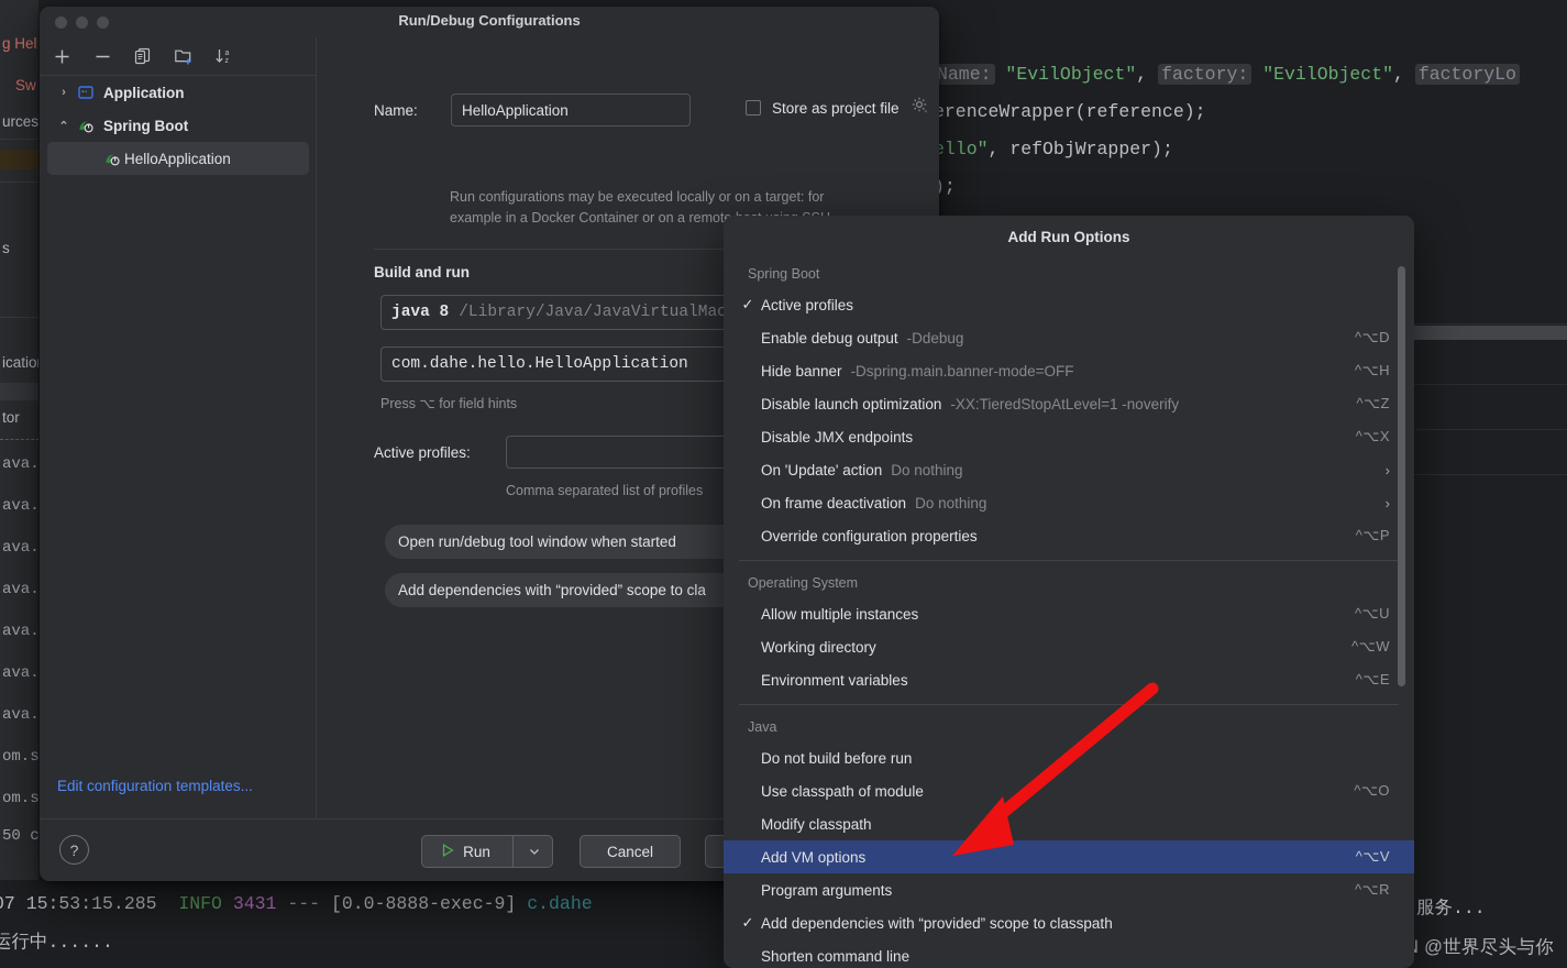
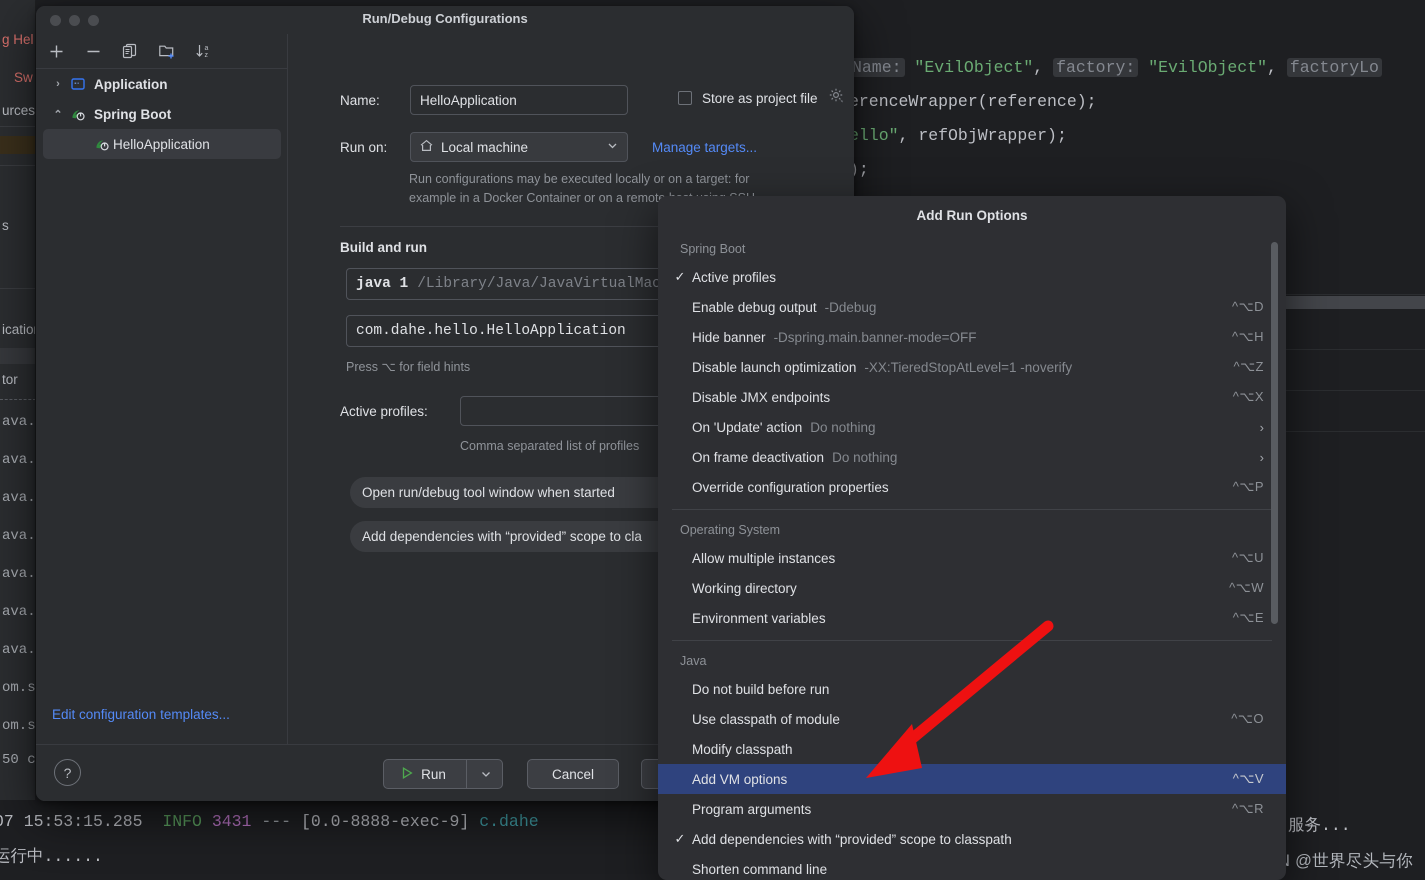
  g Hel
  Sw
  urces
  s
  icatio
  tor
  ava.
  ava.
  ava.
  ava.
  ava.
  ava.
  ava.
  om.s
  om.s
  50 c
  Name: "EvilObject", factory: "EvilObject", factoryLo
  renceWrapper(reference);
  llo", refObjWrapper);
  7 15:53:15.285 INFO 3431 --- [0.0-8888-exec-9] c.dahe
  运行中......
  服务...
  Run/Debug Configurations
  ›
  Application
  ⌃
  Spring Boot
  HelloApplication
  Edit configuration templates...
  Name:
  HelloApplication
  Store as project file
+ Run on:
+ Local machine
+ Manage targets...
  Run configurations may be executed locally or on a target: for
  example in a Docker Container or on a remot
  Build and run
- java 8
+ java 1
  /Library/Java/JavaVirtualMac
  com.dahe.hello.HelloApplication
  Press ⌥ for field hints
  Active profiles:
  Comma separated list of profiles
  Open run/debug tool window when started
  Add dependencies with “provided” scope to cla
  ?
  Run
  Cancel
  Add Run Options
  Spring Boot
  ✓
  Active profiles
  Enable debug output
  -Ddebug
  ^⌥D
  Hide banner
  -Dspring.main.banner-mode=OFF
  ^⌥H
  Disable launch optimization
  -XX:TieredStopAtLevel=1 -noverify
  ^⌥Z
  Disable JMX endpoints
  ^⌥X
  On 'Update' action
  Do nothing
  ›
  On frame deactivation
  Do nothing
  ›
  Override configuration properties
  ^⌥P
  Operating System
  Allow multiple instances
  ^⌥U
  Working directory
  ^⌥W
  Environment variables
  ^⌥E
  Java
  Do not build before run
  Use classpath of module
  ^⌥O
  Modify classpath
  Add VM options
  ^⌥V
  Program arguments
  ^⌥R
  ✓
  Add dependencies with “provided” scope to classpath
  Shorten command line
